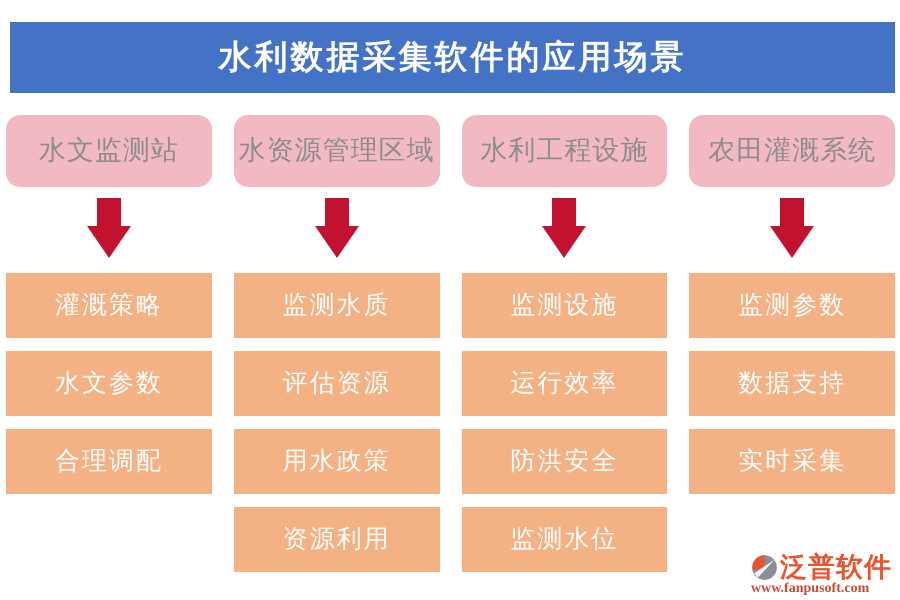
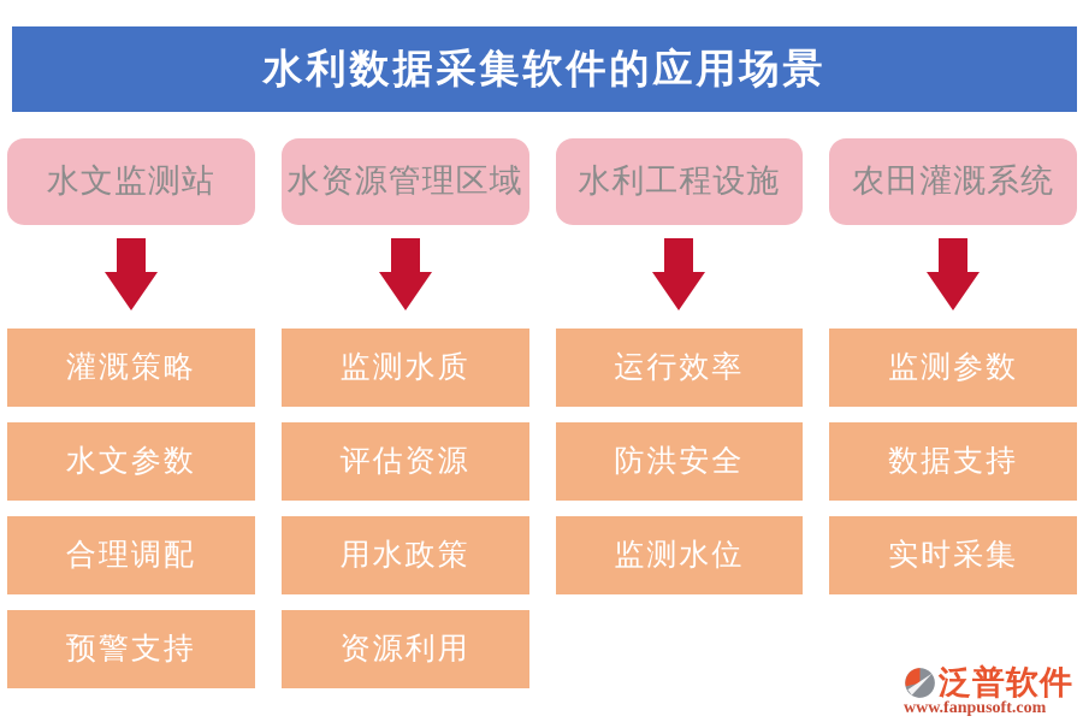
  水利数据采集软件的应用场景
  水文监测站
  灌溉策略
  水文参数
  合理调配
+ 预警支持
  水资源管理区域
  监测水质
  评估资源
  用水政策
  资源利用
  水利工程设施
- 监测设施
  运行效率
  防洪安全
  监测水位
  农田灌溉系统
  监测参数
  数据支持
  实时采集
  泛普软件
  www.fanpusoft.com
